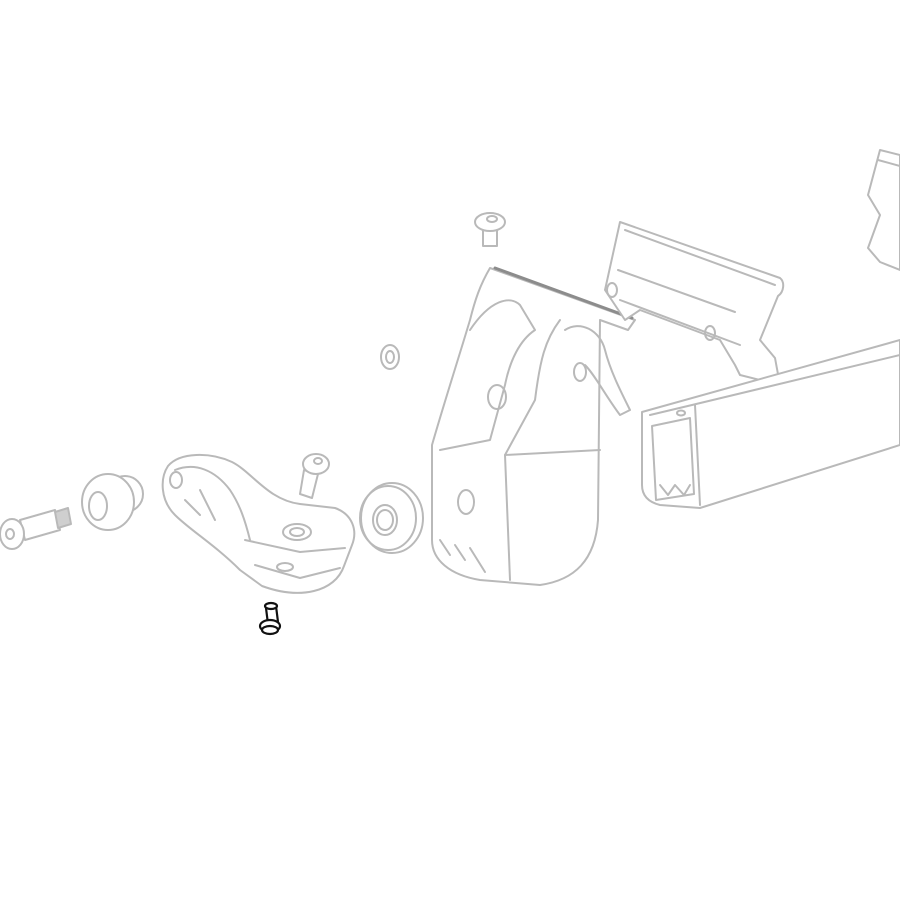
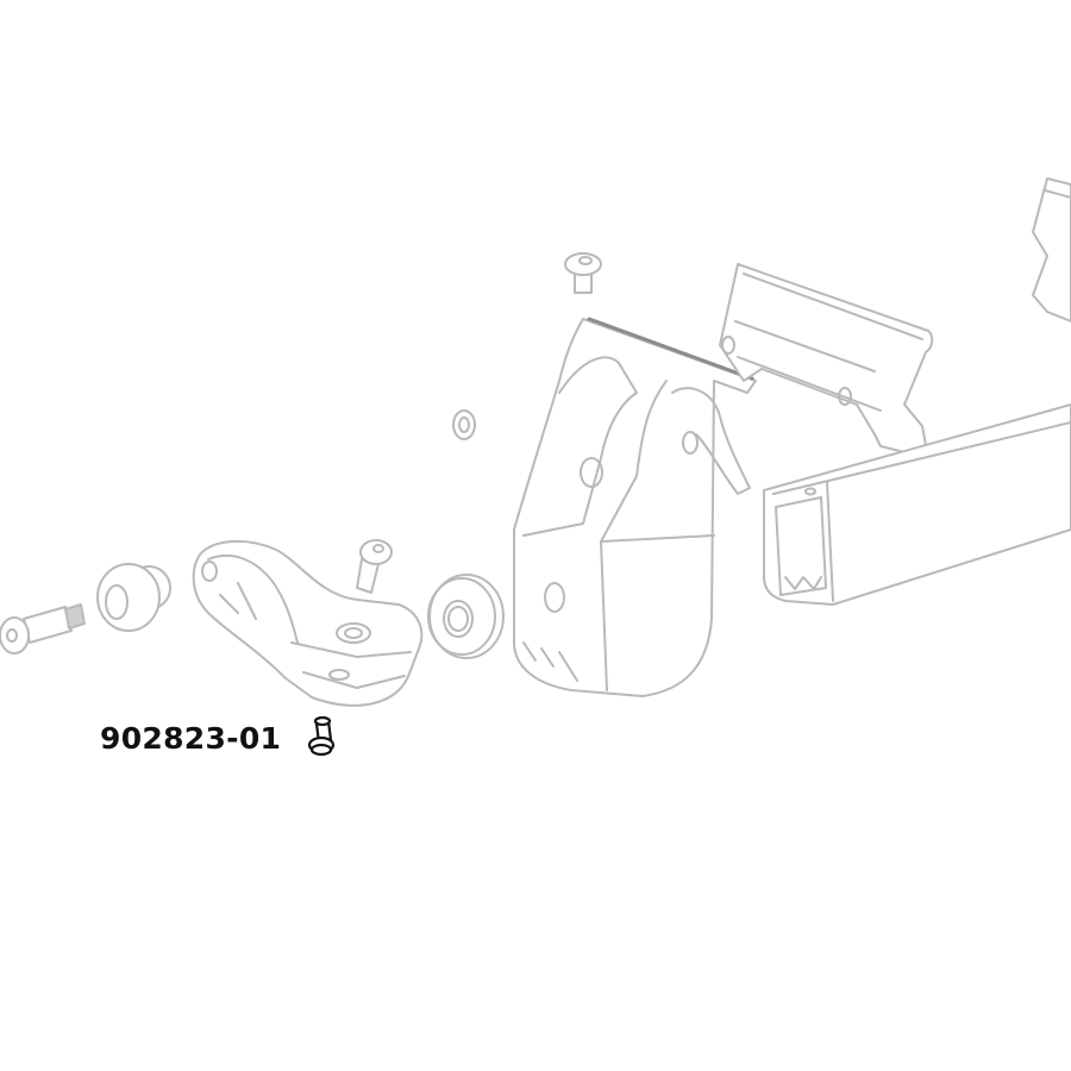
+ 902823-01
